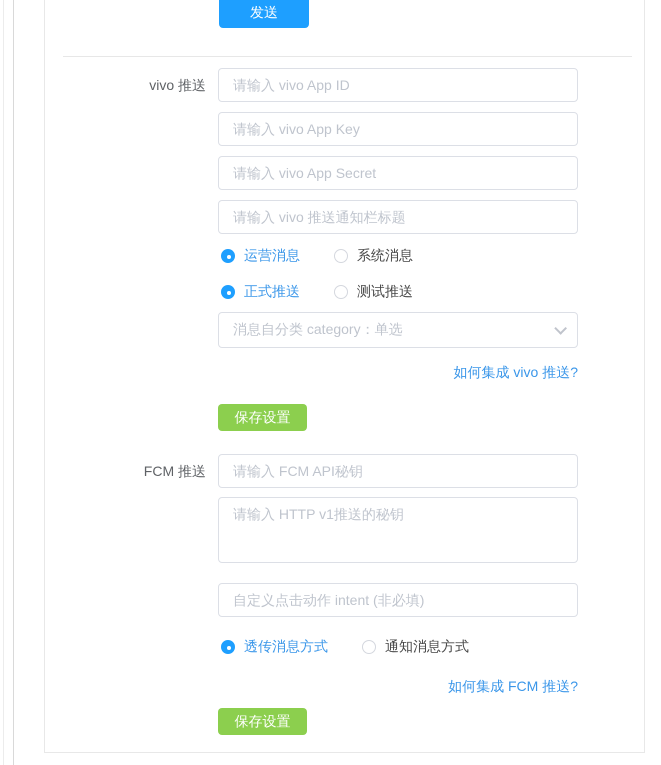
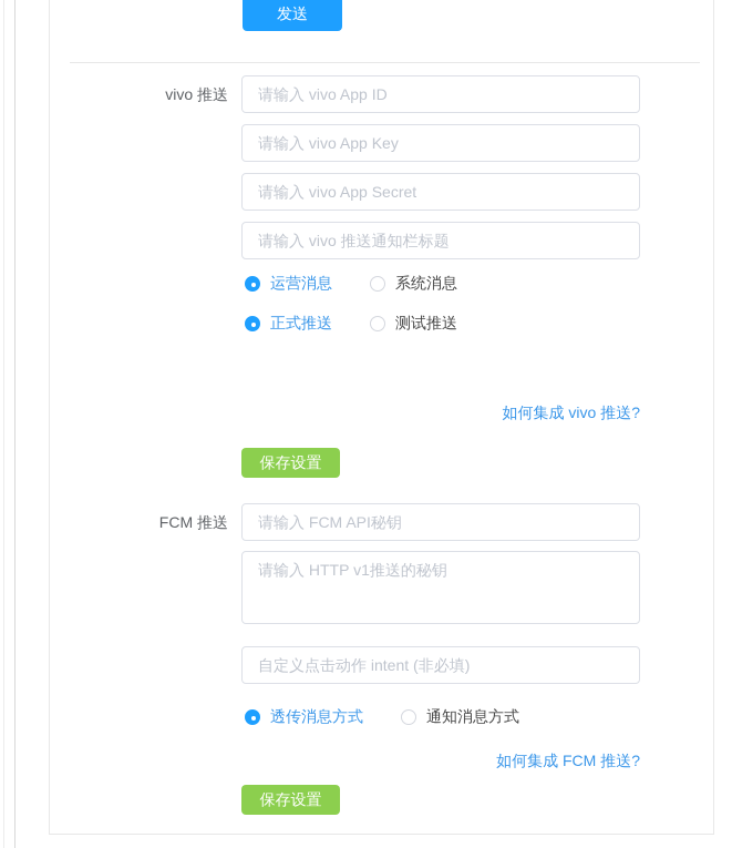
  发送
  vivo 推送
  请输入 vivo App ID
  请输入 vivo App Key
  请输入 vivo App Secret
  请输入 vivo 推送通知栏标题
  运营消息
  系统消息
  正式推送
  测试推送
- 消息自分类 category：单选
  如何集成 vivo 推送?
  保存设置
  FCM 推送
  请输入 FCM API秘钥
  请输入 HTTP v1推送的秘钥
  自定义点击动作 intent (非必填)
  透传消息方式
  通知消息方式
  如何集成 FCM 推送?
  保存设置
